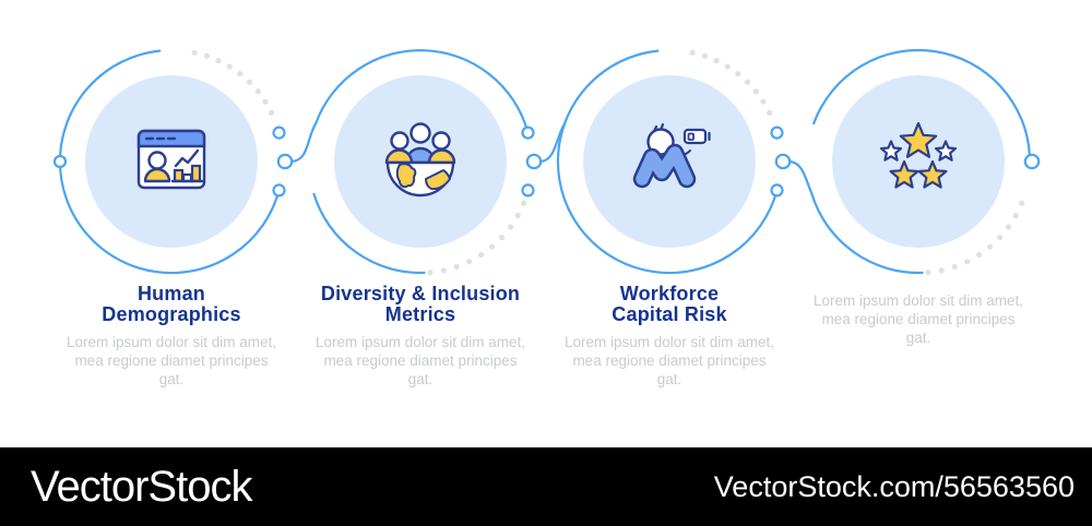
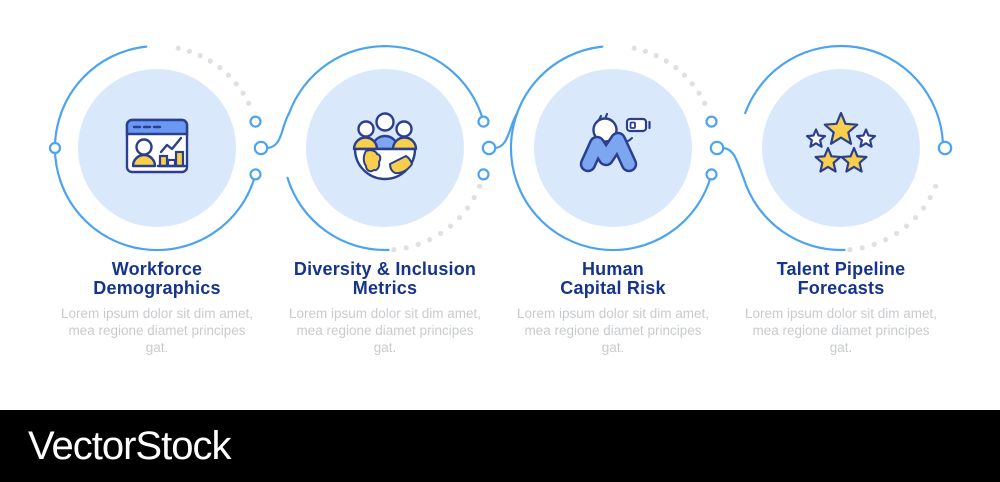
- Human
+ Workforce
  Demographics
  Lorem ipsum dolor sit dim amet, mea regione diamet principes gat.
  Diversity & Inclusion
  Metrics
  Lorem ipsum dolor sit dim amet, mea regione diamet principes gat.
- Workforce
+ Human
  Capital Risk
  Lorem ipsum dolor sit dim amet, mea regione diamet principes gat.
+ Talent Pipeline
+ Forecasts
  Lorem ipsum dolor sit dim amet, mea regione diamet principes gat.
  VectorStock
- VectorStock.com/56563560
